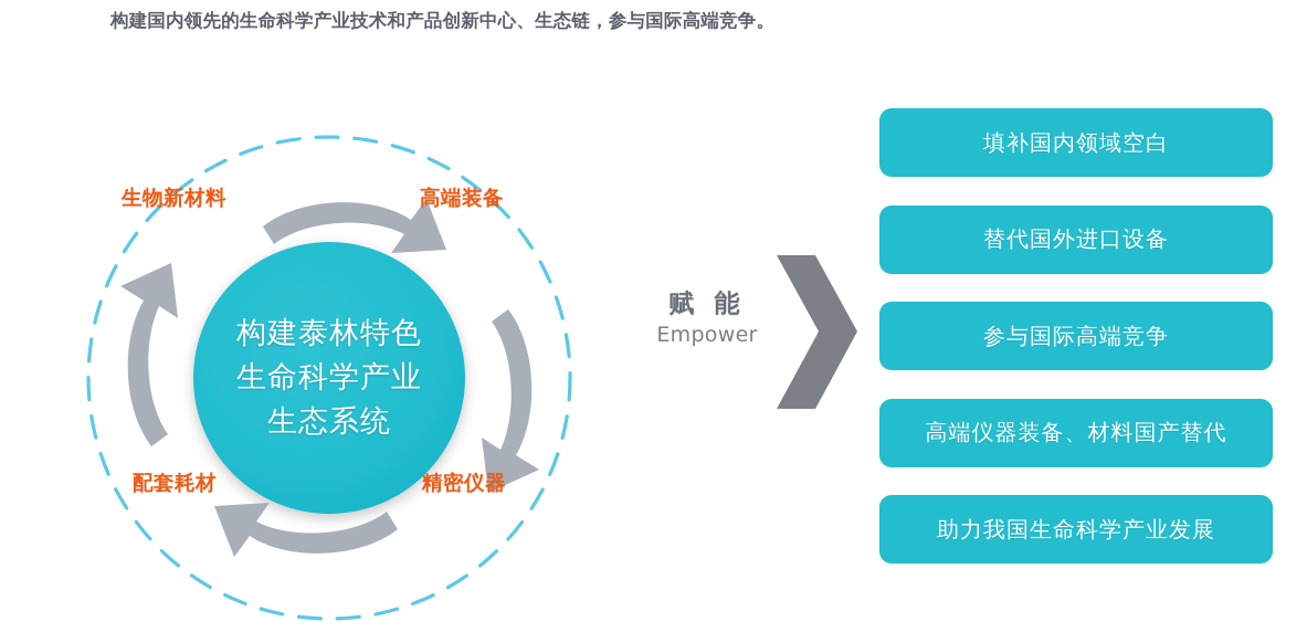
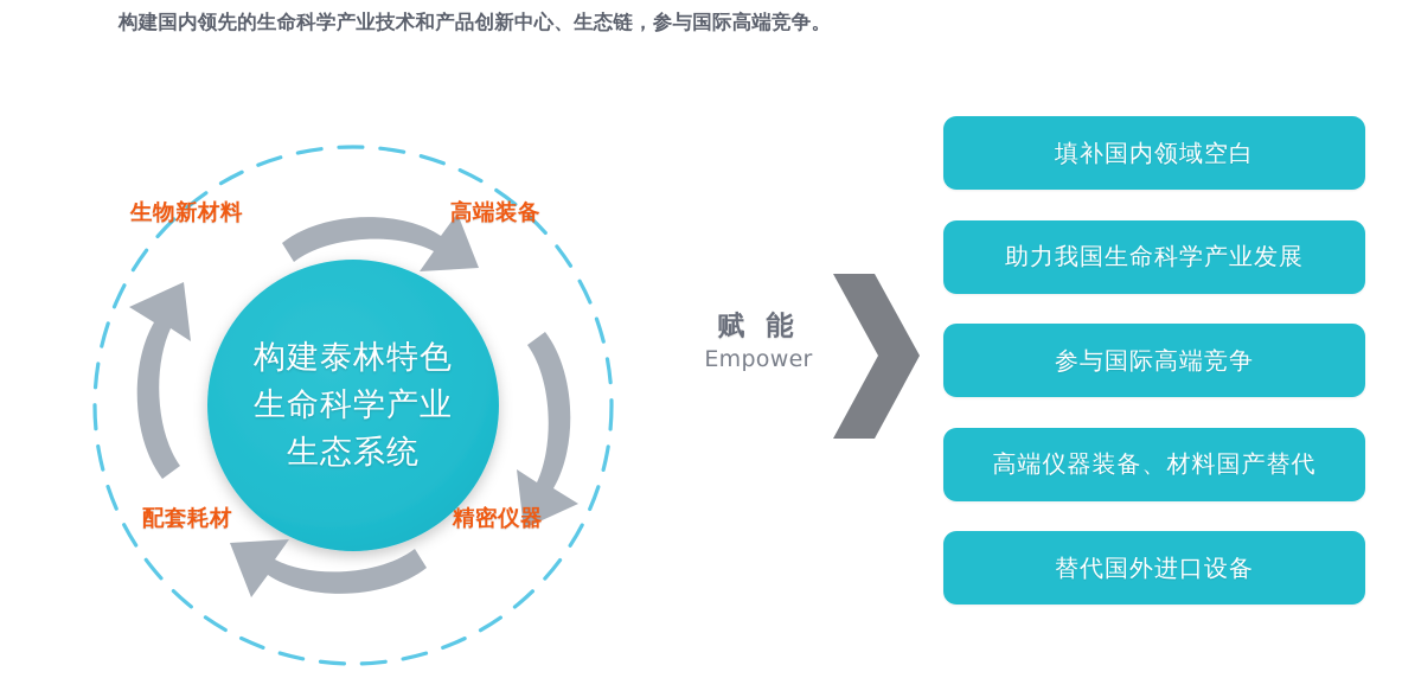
  构建国内领先的生命科学产业技术和产品创新中心、生态链，参与国际高端竞争。
  构建泰林特色
  生命科学产业
  生态系统
  生物新材料
  高端装备
  配套耗材
  精密仪器
  赋 能
  Empower
  填补国内领域空白
- 替代国外进口设备
+ 助力我国生命科学产业发展
  参与国际高端竞争
  高端仪器装备、材料国产替代
- 助力我国生命科学产业发展
+ 替代国外进口设备
